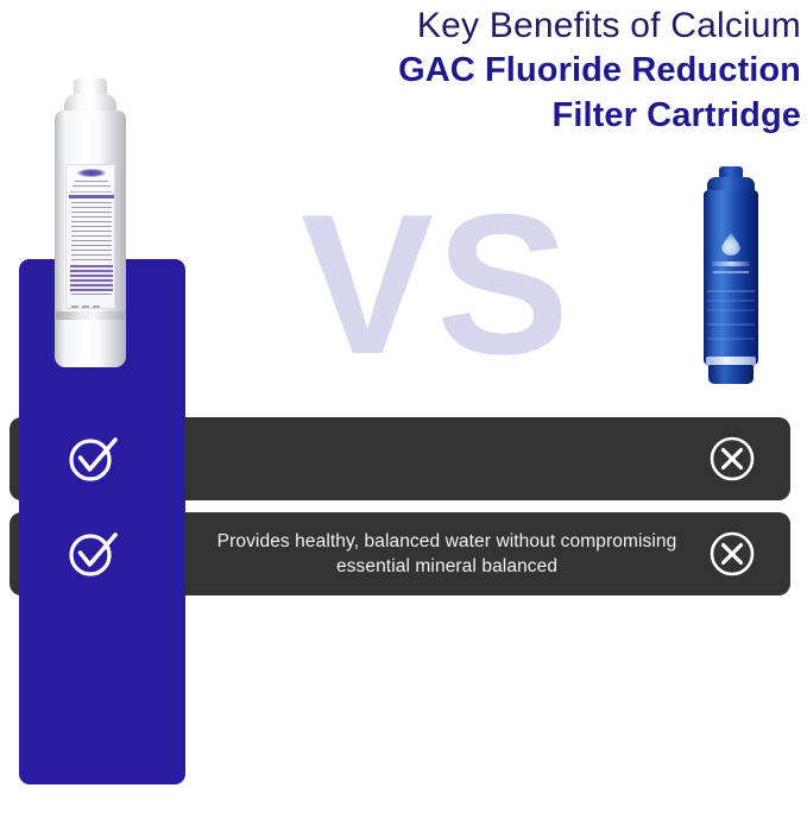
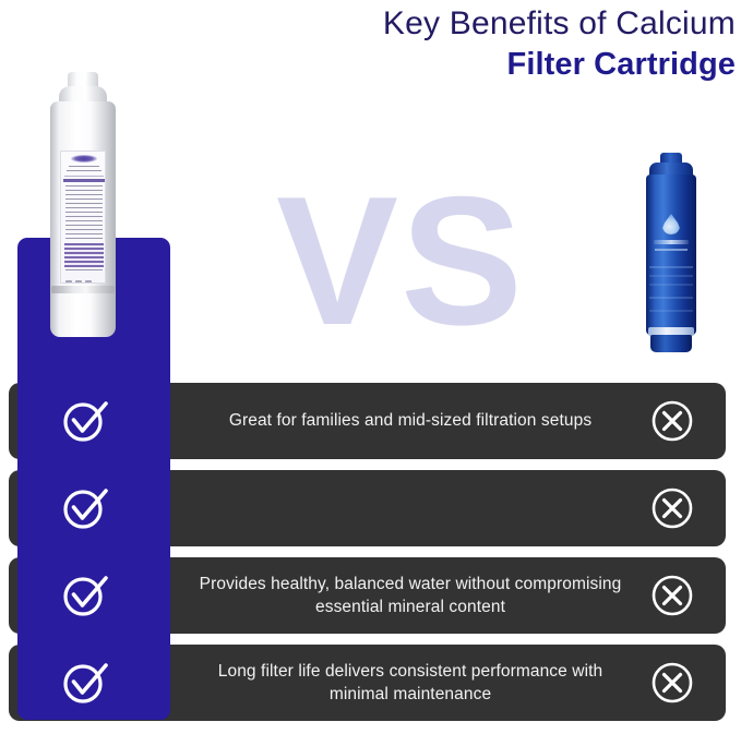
  Key Benefits of Calcium
- GAC Fluoride Reduction
  Filter Cartridge
  VS
+ Great for families and mid-sized filtration setups
- Provides healthy, balanced water without compromising essential mineral balanced
+ Provides healthy, balanced water without compromising essential mineral content
+ Long filter life delivers consistent performance with minimal maintenance
